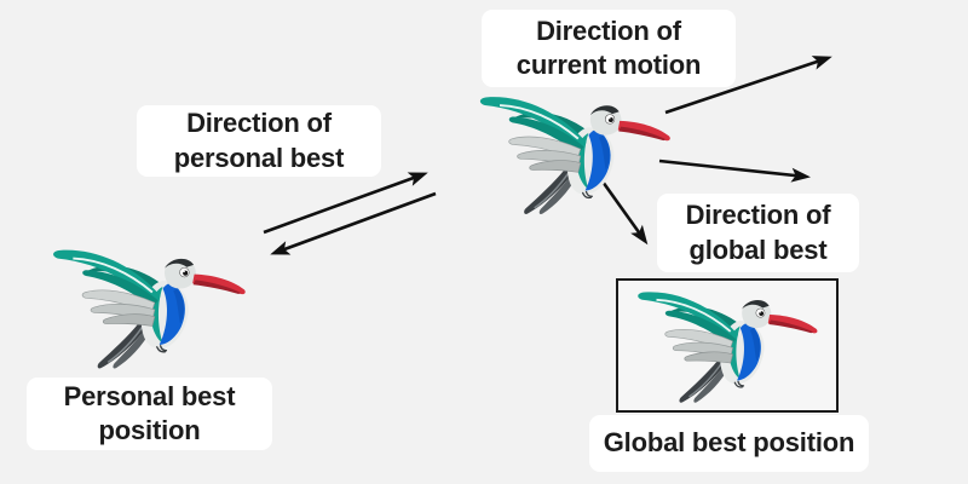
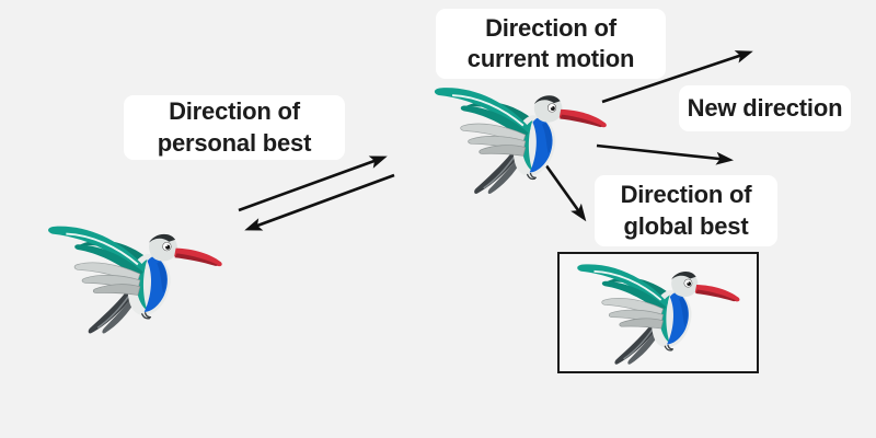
  Direction of
  personal best
  Direction of
  current motion
+ New direction
  Direction of
  global best
- Personal best
- position
- Global best position
